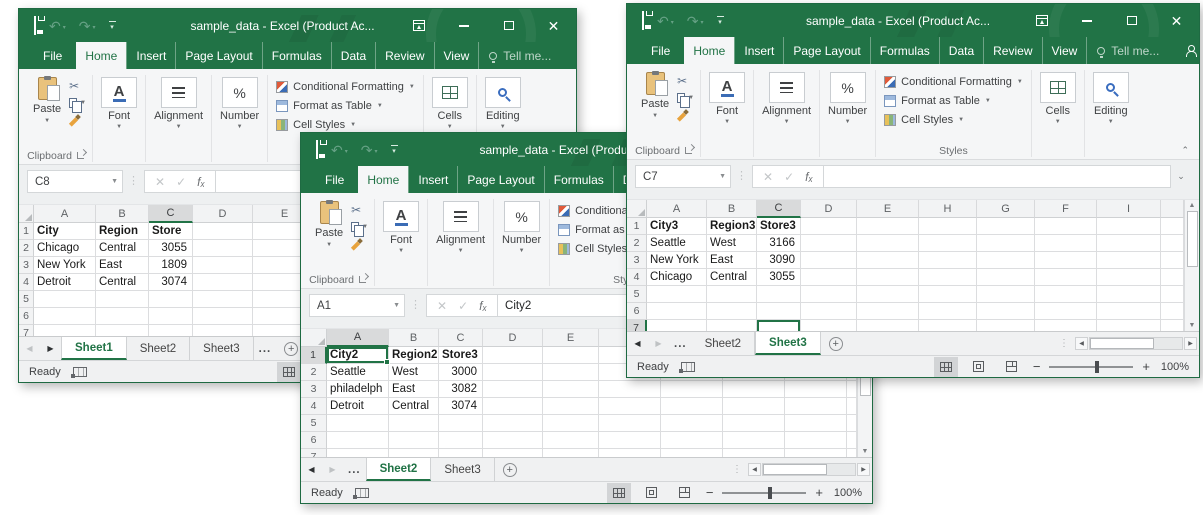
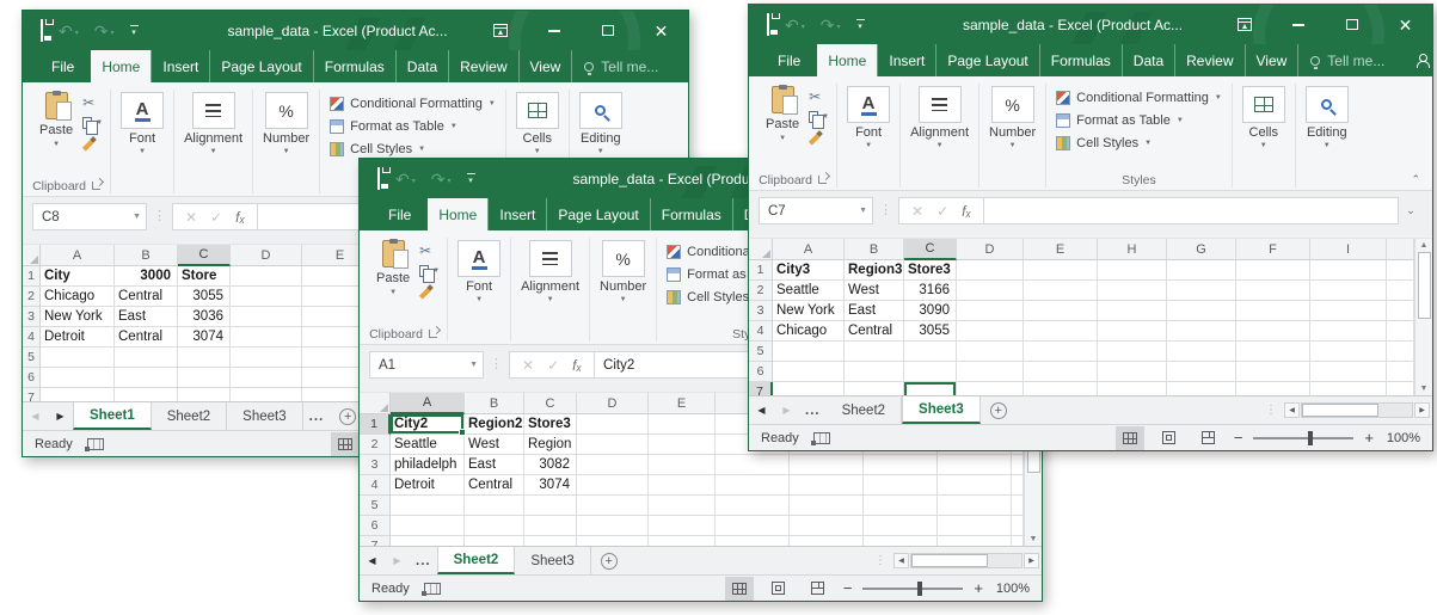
  ↶
  ↷
  sample_data - Excel (Product Ac...
  ✕
  File
  Home
  Insert
  Page Layout
  Formulas
  Data
  Review
  View
  Tell me...
  Paste
  ✂
  Clipboard
  A
  Font
  Alignment
  %
  Number
  Conditional Formatting
  Format as Table
  Cell Styles
  Cells
  Editing
  C8
  ⋮
  ✕
  ✓
  fₓ
  A
  B
  C
  D
  E
  1
  City
- Region
+ 3000
  Store
  2
  Chicago
  Central
  3055
  3
  New York
  East
- 1809
+ 3036
  4
  Detroit
  Central
  3074
  5
  6
  7
  ◀
  ▶
  Sheet1
  Sheet2
  Sheet3
  ...
  +
  Ready
  ↶
  ↷
  sample_data - Excel (Produ
  File
  Home
  Insert
  Page Layout
  Formulas
  Paste
  ✂
  Clipboard
  A
  Font
  Alignment
  %
  Number
  Cell Styles
  A1
  ⋮
  ✕
  ✓
  fₓ
  City2
  A
  B
  C
  D
  E
  1
  City2
  Region2
  Store3
  2
  Seattle
  West
- 3000
+ Region
  3
  philadelph
  East
  3082
  4
  Detroit
  Central
  3074
  5
  6
  ◀
  ▶
  ...
  Sheet2
  Sheet3
  +
  ⋮
  Ready
  −
  +
  100%
  ↶
  ↷
  sample_data - Excel (Product Ac...
  ✕
  File
  Home
  Insert
  Page Layout
  Formulas
  Data
  Review
  View
  Tell me...
  Paste
  ✂
  Clipboard
  A
  Font
  Alignment
  %
  Number
  Conditional Formatting
  Format as Table
  Cell Styles
  Styles
  Cells
  Editing
  ⌃
  C7
  ⋮
  ✕
  ✓
  fₓ
  ⌄
  A
  B
  C
  D
  E
  H
  G
  F
  I
  1
  City3
  Region3
  Store3
  2
  Seattle
  West
  3166
  3
  New York
  East
  3090
  4
  Chicago
  Central
  3055
  5
  6
  7
  ◀
  ▶
  ...
  Sheet2
  Sheet3
  +
  ⋮
  Ready
  −
  +
  100%
